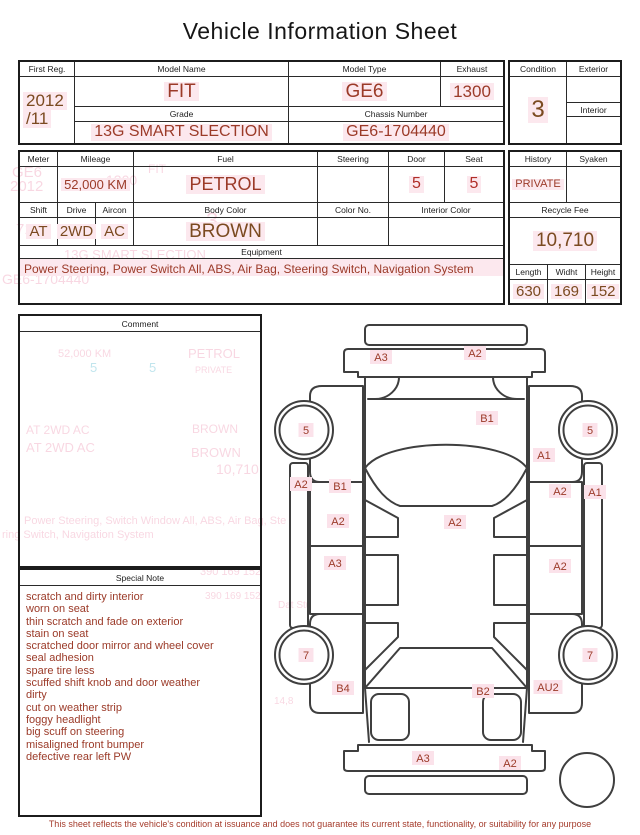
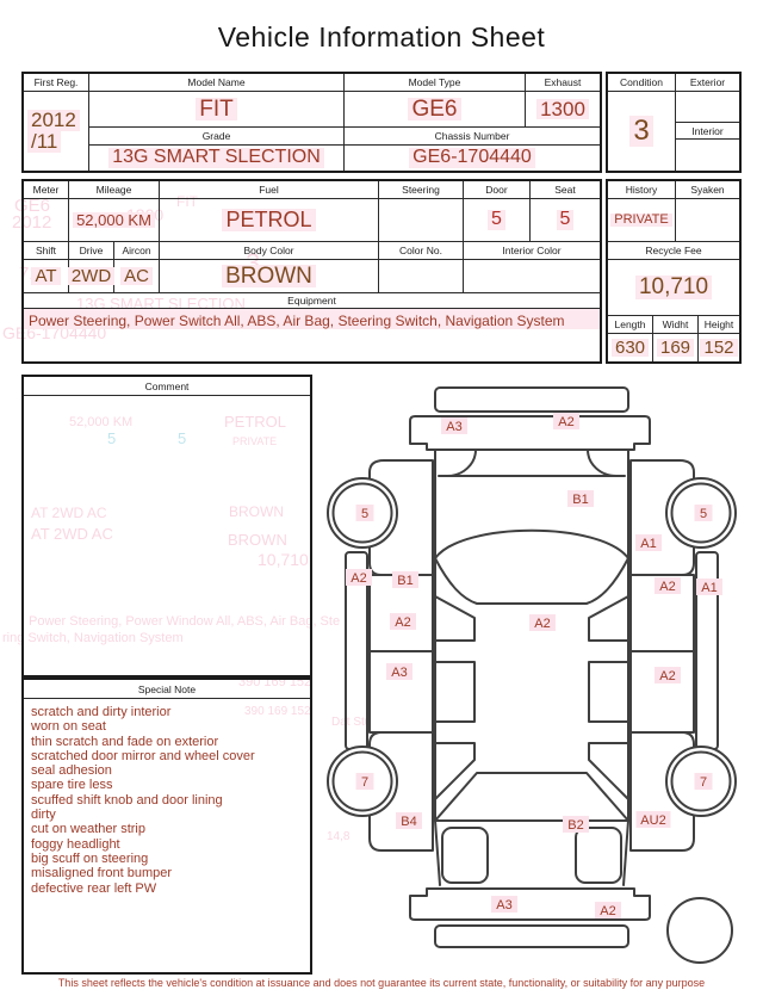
  GE6
  2012
  FIT
  3
  13G SMART SLECTION
  GE6-1704440
  52,000 KM
  5
  5
  PETROL
  PRIVATE
  AT 2WD AC
  AT 2WD AC
  BROWN
  BROWN
  10,710
- Power Steering, Switch Window All, ABS, Air Bag, Ste
+ Power Steering, Power Window All, ABS, Air Bag, Ste
  ring Switch, Navigation System
  390 169 152
  390 169 152
  Dat St
  14,8
  Vehicle Information Sheet
  First Reg.
  2012
  /11
  Model Name
  FIT
  Model Type
  GE6
  Exhaust
  1300
  Grade
  13G SMART SLECTION
  Chassis Number
  GE6-1704440
  Condition
  3
  Exterior
  Interior
  Meter
  Mileage
  52,000 KM
  Fuel
  PETROL
  Steering
  Door
  5
  Seat
  5
  Shift
  AT
  Drive
  2WD
  Aircon
  AC
  Body Color
  BROWN
  Color No.
  Interior Color
  Equipment
  Power Steering, Power Switch All, ABS, Air Bag, Steering Switch, Navigation System
  History
  PRIVATE
  Syaken
  Recycle Fee
  10,710
  Length
  630
  Widht
  169
  Height
  152
  Comment
  Special Note
  scratch and dirty interior
  worn on seat
  thin scratch and fade on exterior
- stain on seat
  scratched door mirror and wheel cover
  seal adhesion
  spare tire less
- scuffed shift knob and door weather
+ scuffed shift knob and door lining
  dirty
  cut on weather strip
  foggy headlight
  big scuff on steering
  misaligned front bumper
  defective rear left PW
  A3
  A2
  B1
  5
  5
  A1
  A2
  B1
  A2
  A1
  A2
  A2
  A3
  A2
  7
  7
  B4
  B2
  AU2
  A3
  A2
  This sheet reflects the vehicle's condition at issuance and does not guarantee its current state, functionality, or suitability for any purpose
